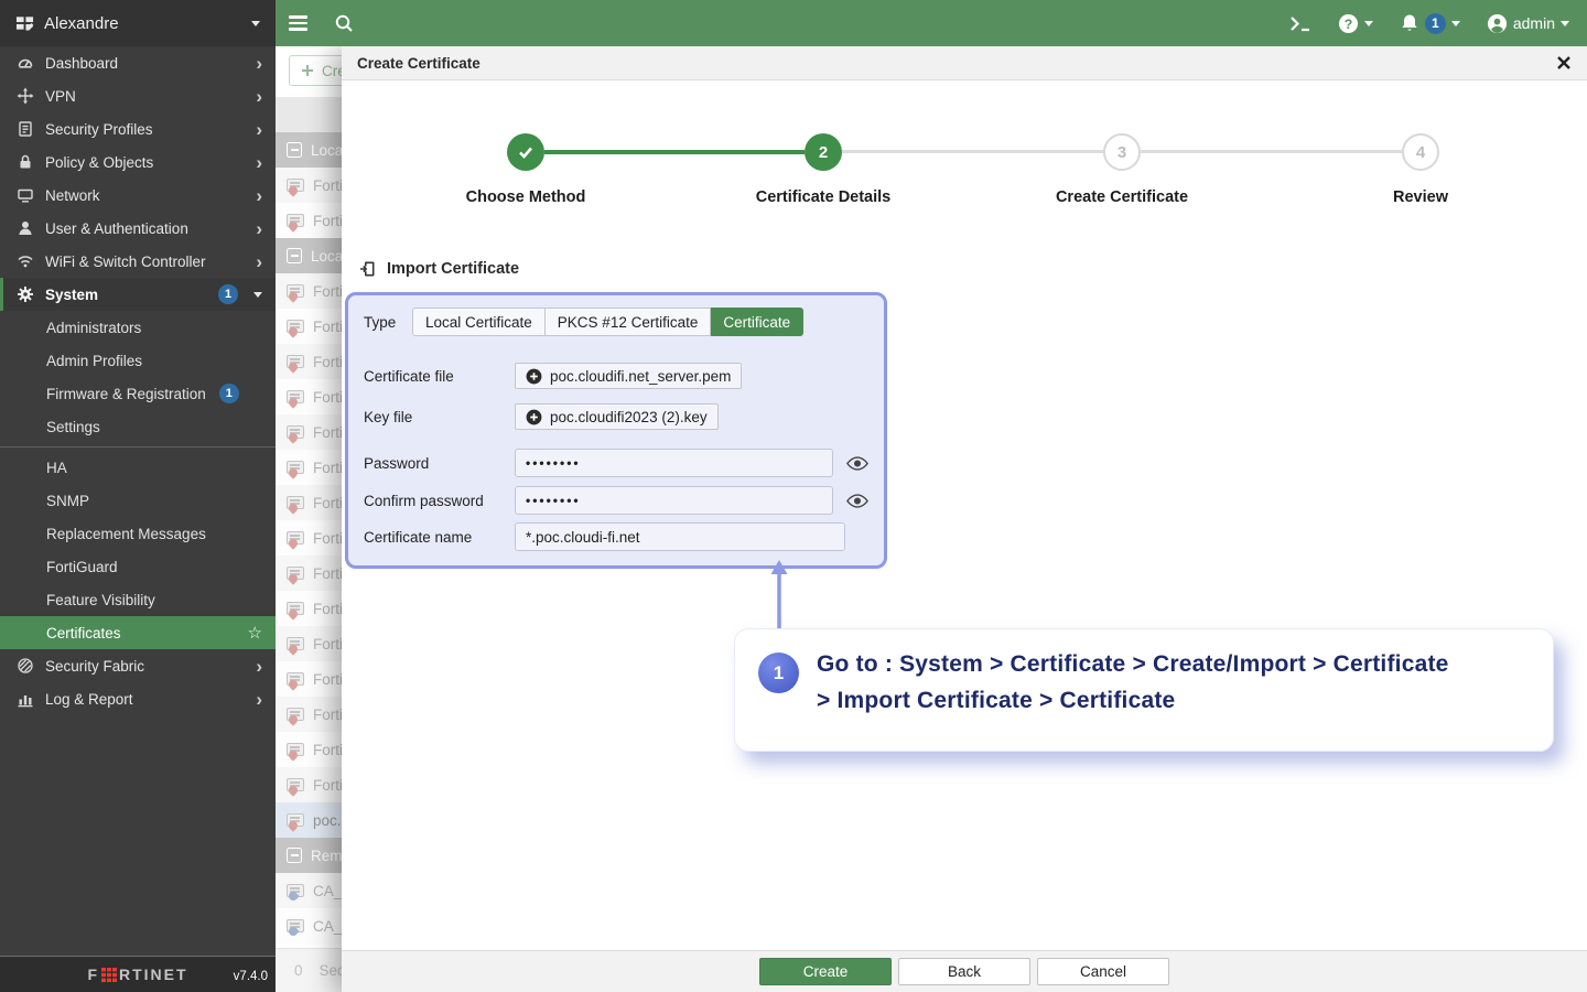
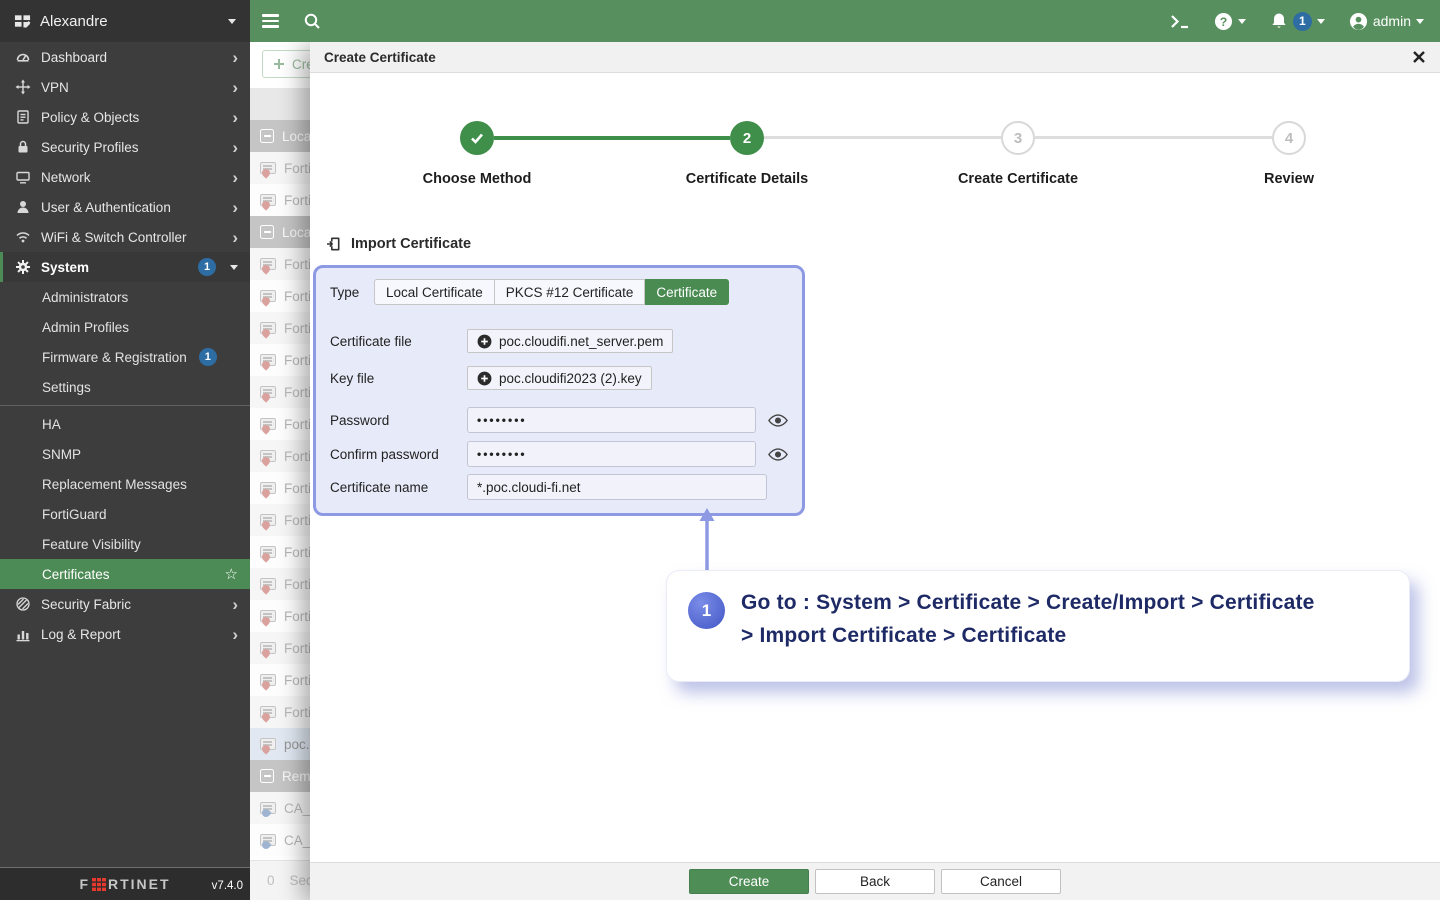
  Alexandre
  Dashboard
  ›
  VPN
  ›
- Security Profiles
+ Policy & Objects
  ›
- Policy & Objects
+ Security Profiles
  ›
  Network
  ›
  User & Authentication
  ›
  WiFi & Switch Controller
  ›
  System
  1
  Administrators
  Admin Profiles
  Firmware & Registration
  1
  Settings
  HA
  SNMP
  Replacement Messages
  FortiGuard
  Feature Visibility
  Certificates
  ☆
  Security Fabric
  ›
  Log & Report
  ›
  F
  RTINET
  v7.4.0
  ?
  1
  admin
  Loca
  Fort
  Fort
  Loca
  Fort
  Fort
  Fort
  Fort
  Fort
  Fort
  Fort
  Fort
  Fort
  Fort
  Fort
  Fort
  Fort
  Fort
  Fort
  poc.
  Rem
  CA_
  CA_
  0
  Create Certificate
  2
  3
  4
  Choose Method
  Certificate Details
  Create Certificate
  Review
  Import Certificate
  Type
  Local Certificate
  PKCS #12 Certificate
  Certificate
  Certificate file
  poc.cloudifi.net_server.pem
  Key file
  poc.cloudifi2023 (2).key
  Password
  ••••••••
  Confirm password
  ••••••••
  Certificate name
  *.poc.cloudi-fi.net
  1
  Go to : System > Certificate > Create/Import > Certificate
  > Import Certificate > Certificate
  Create
  Back
  Cancel
